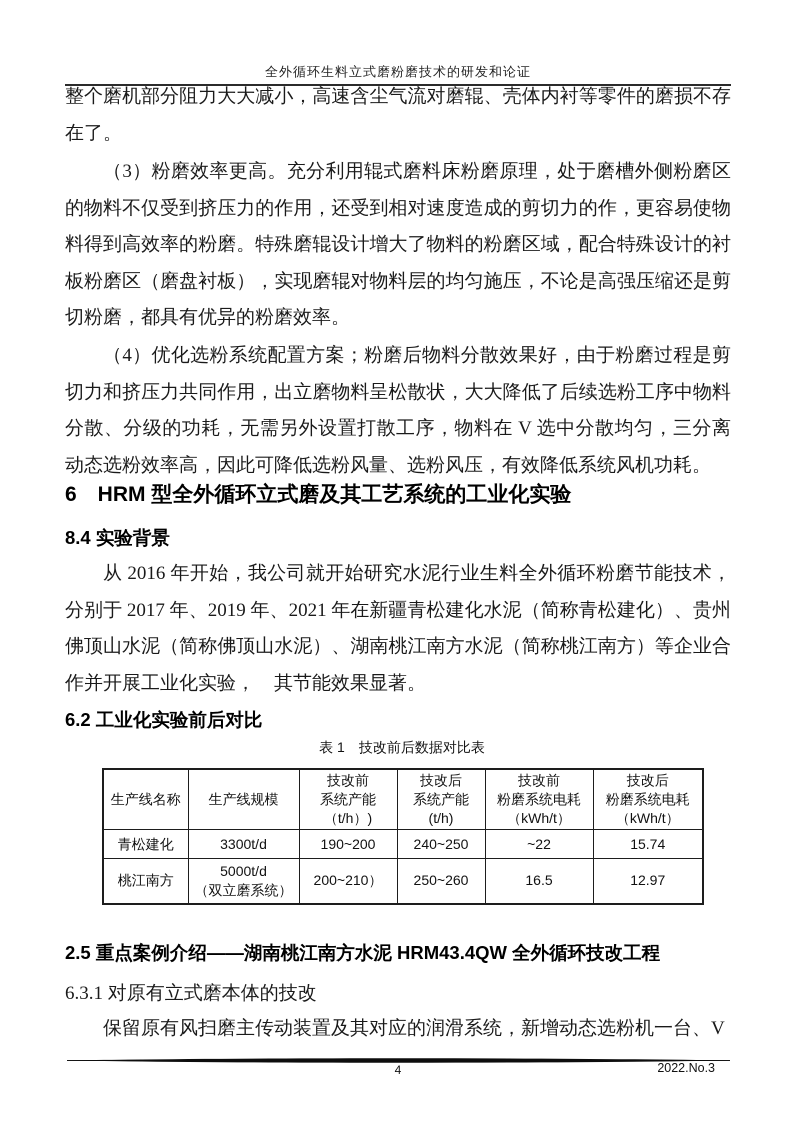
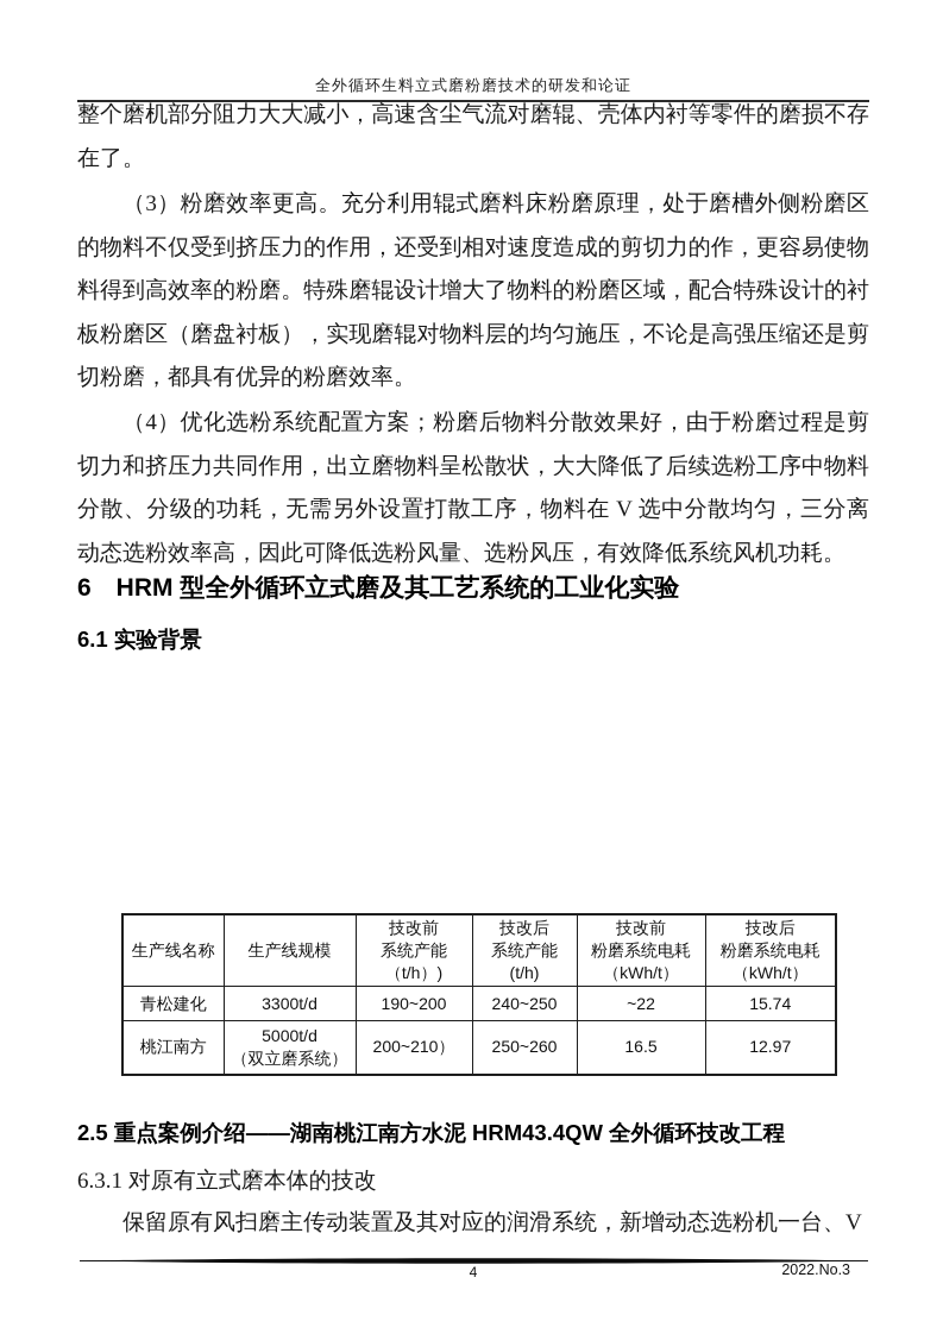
  全外循环生料立式磨粉磨技术的研发和论证
  整个磨机部分阻力大大减小，高速含尘气流对磨辊、壳体内衬等零件的磨损不存在了。
  （3）粉磨效率更高。充分利用辊式磨料床粉磨原理，处于磨槽外侧粉磨区的物料不仅受到挤压力的作用，还受到相对速度造成的剪切力的作，更容易使物料得到高效率的粉磨。特殊磨辊设计增大了物料的粉磨区域，配合特殊设计的衬板粉磨区（磨盘衬板），实现磨辊对物料层的均匀施压，不论是高强压缩还是剪切粉磨，都具有优异的粉磨效率。
  （4）优化选粉系统配置方案；粉磨后物料分散效果好，由于粉磨过程是剪切力和挤压力共同作用，出立磨物料呈松散状，大大降低了后续选粉工序中物料分散、分级的功耗，无需另外设置打散工序，物料在 V 选中分散均匀，三分离动态选粉效率高，因此可降低选粉风量、选粉风压，有效降低系统风机功耗。
  6 HRM 型全外循环立式磨及其工艺系统的工业化实验
- 8.4 实验背景
+ 6.1 实验背景
- 从 2016 年开始，我公司就开始研究水泥行业生料全外循环粉磨节能技术，分别于 2017 年、2019 年、2021 年在新疆青松建化水泥（简称青松建化）、贵州佛顶山水泥（简称佛顶山水泥）、湖南桃江南方水泥（简称桃江南方）等企业合作并开展工业化实验， 其节能效果显著。
- 6.2 工业化实验前后对比
- 表 1 技改前后数据对比表
  生产线名称	生产线规模	技改前 系统产能 （t/h）)	技改后 系统产能 (t/h)	技改前 粉磨系统电耗 （kWh/t）	技改后 粉磨系统电耗 （kWh/t）
  青松建化	3300t/d	190~200	240~250	~22	15.74
  桃江南方	5000t/d （双立磨系统）	200~210）	250~260	16.5	12.97
  2.5 重点案例介绍——湖南桃江南方水泥 HRM43.4QW 全外循环技改工程
  6.3.1 对原有立式磨本体的技改
  保留原有风扫磨主传动装置及其对应的润滑系统，新增动态选粉机一台、V
  4
  2022.No.3
